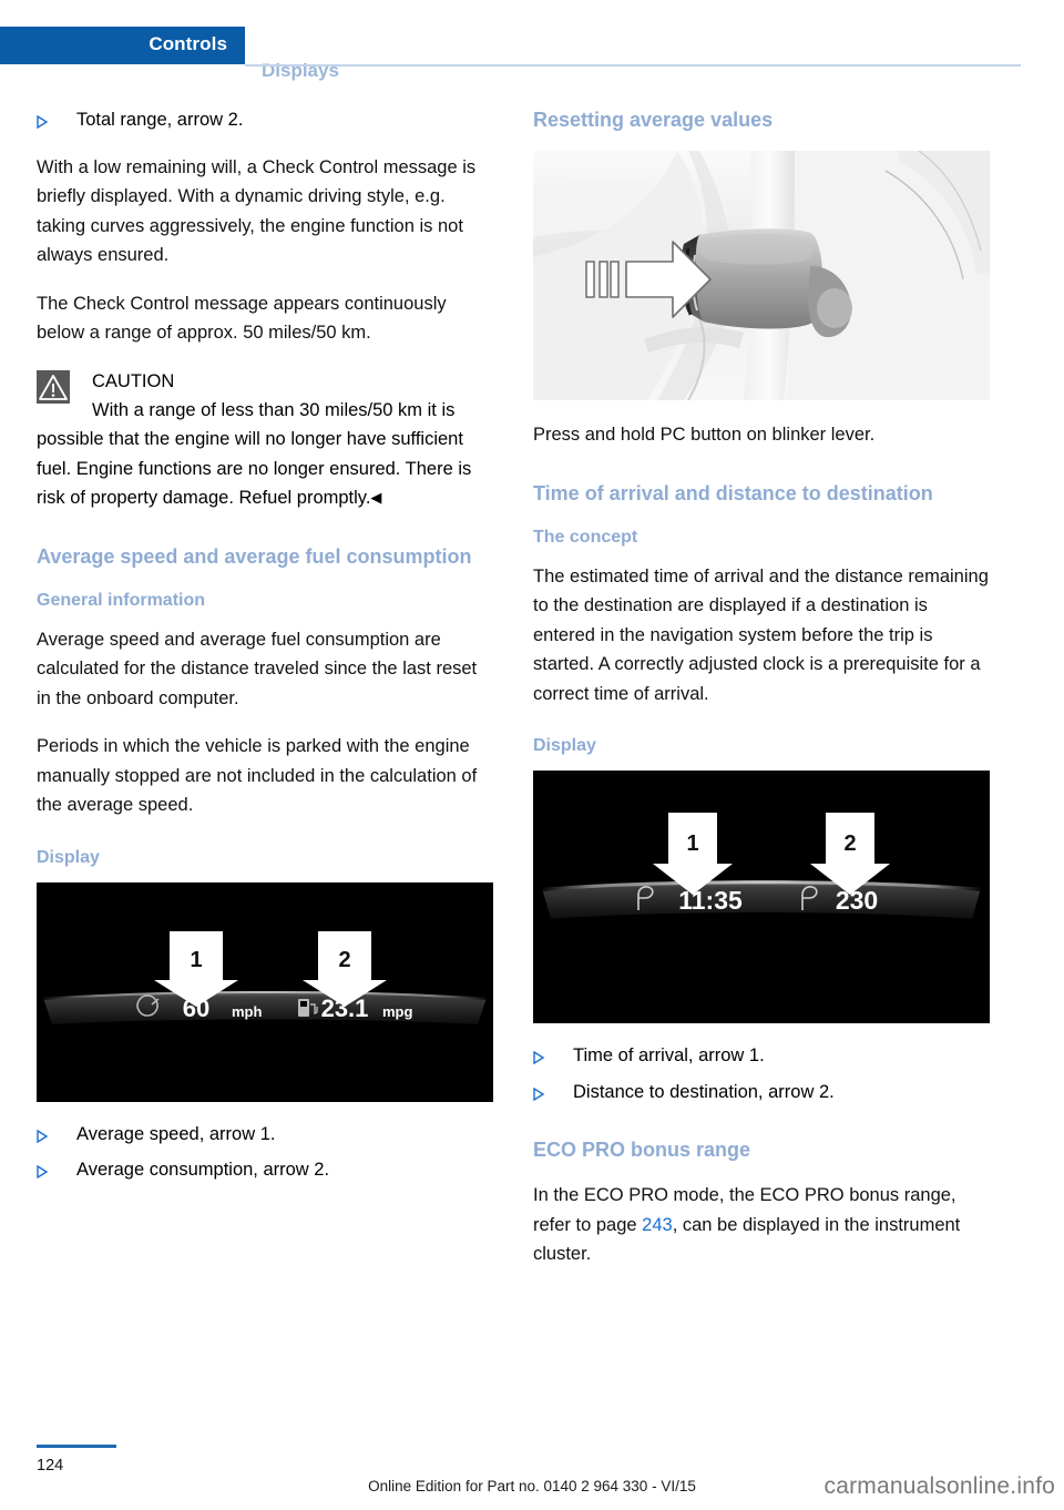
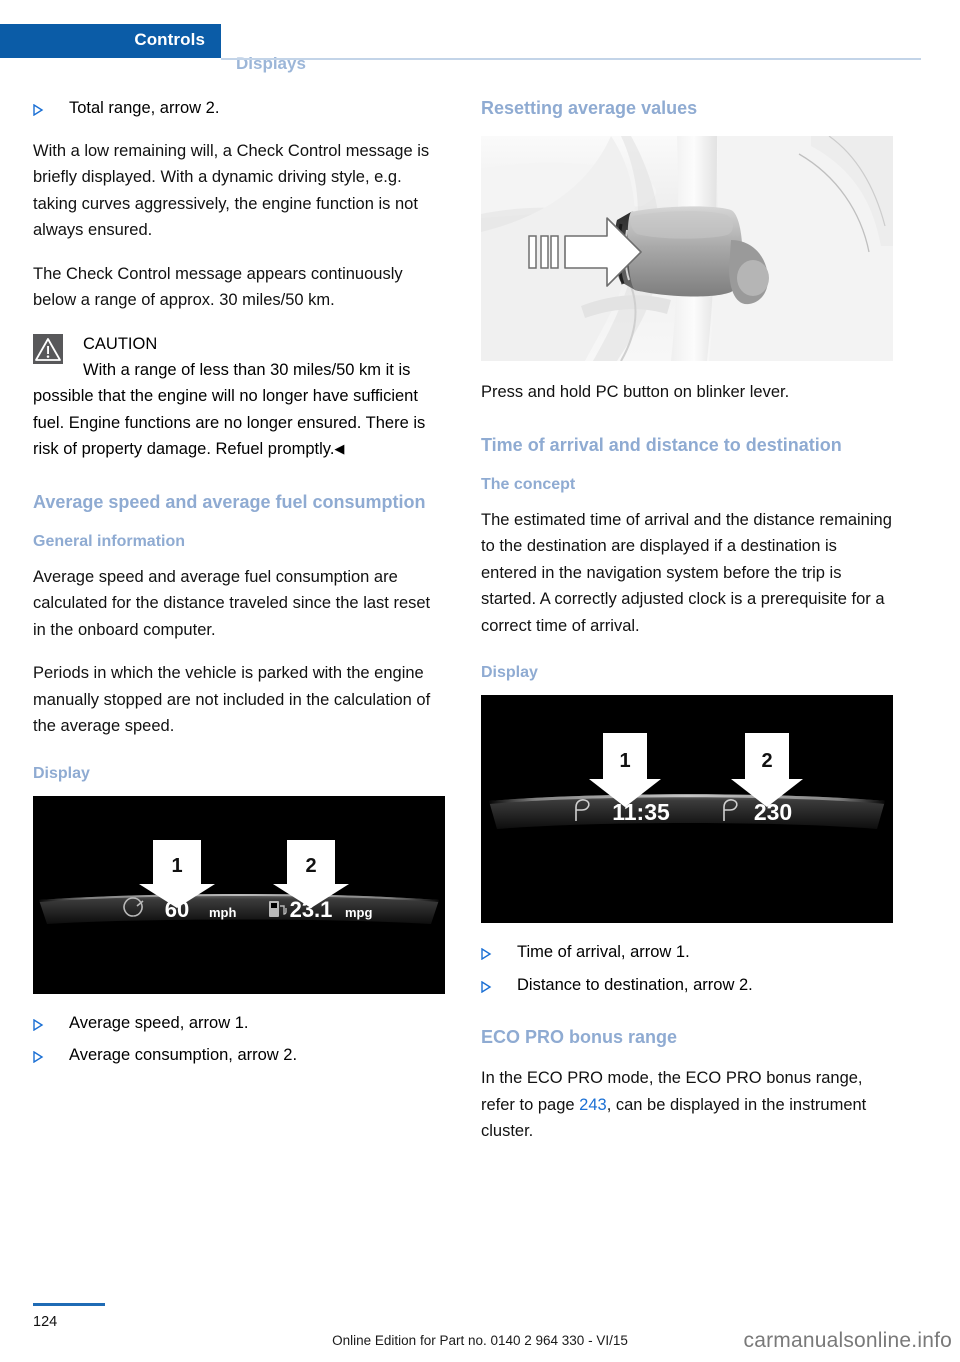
  Controls
  Displays
  Total range, arrow 2.
  With a low remaining will, a Check Control message is briefly displayed. With a dynamic driving style, e.g. taking curves aggressively, the engine function is not always ensured.
- The Check Control message appears continuously below a range of approx. 50 miles/50 km.
+ The Check Control message appears continuously below a range of approx. 30 miles/50 km.
  CAUTION
  With a range of less than 30 miles/50 km it is possible that the engine will no longer have sufficient fuel. Engine functions are no longer ensured. There is risk of property damage. Refuel promptly.◀
  Average speed and average fuel consumption
  General information
  Average speed and average fuel consumption are calculated for the distance traveled since the last reset in the onboard computer.
  Periods in which the vehicle is parked with the engine manually stopped are not included in the calculation of the average speed.
  Display
  1
  2
  60
  mph
  23.1
  mpg
  Average speed, arrow 1.
  Average consumption, arrow 2.
  Resetting average values
  Press and hold PC button on blinker lever.
  Time of arrival and distance to destination
  The concept
  The estimated time of arrival and the distance remaining to the destination are displayed if a destination is entered in the navigation system before the trip is started. A correctly adjusted clock is a prerequisite for a correct time of arrival.
  Display
  1
  2
  11:35
  230
  Time of arrival, arrow 1.
  Distance to destination, arrow 2.
  ECO PRO bonus range
  In the ECO PRO mode, the ECO PRO bonus range, refer to page 243, can be displayed in the instrument cluster.
  124
  Online Edition for Part no. 0140 2 964 330 - VI/15
  carmanualsonline.info
